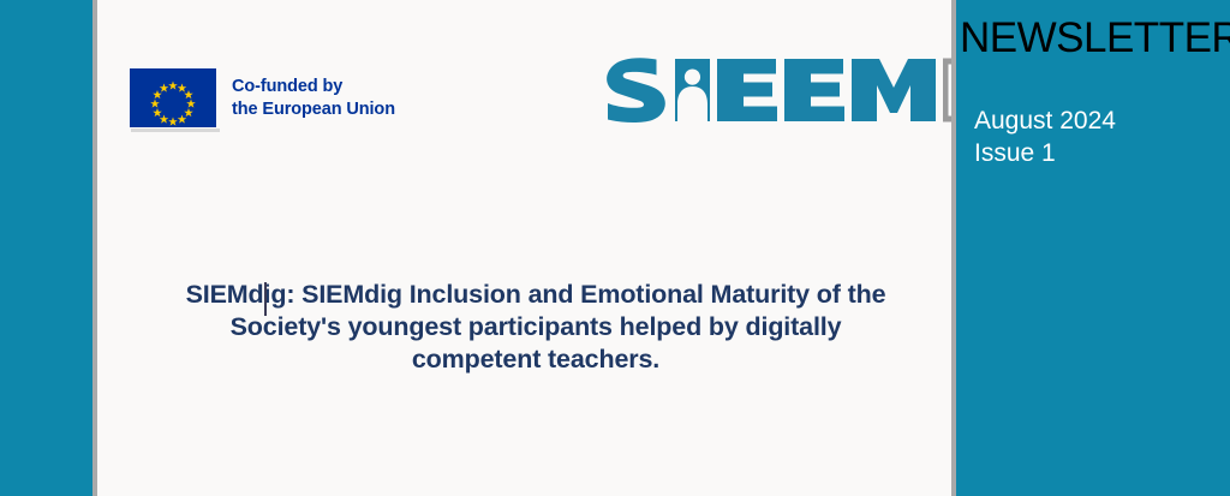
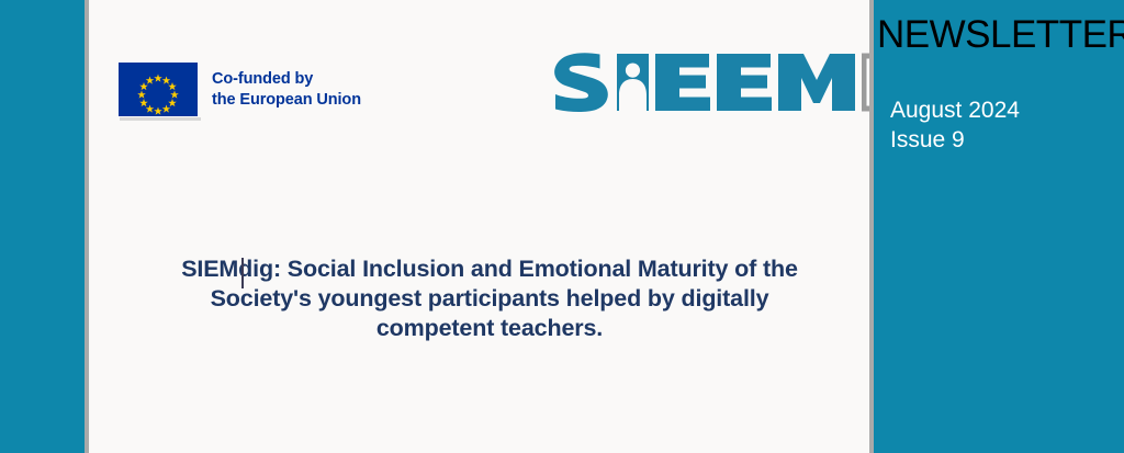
  Co-funded by
  the European Union
- SIEMdig: SIEMdig Inclusion and Emotional Maturity of the Society's youngest participants helped by digitally competent teachers.
+ SIEMdig: Social Inclusion and Emotional Maturity of the Society's youngest participants helped by digitally competent teachers.
  NEWSLETTER
  August 2024
- Issue 1
+ Issue 9
